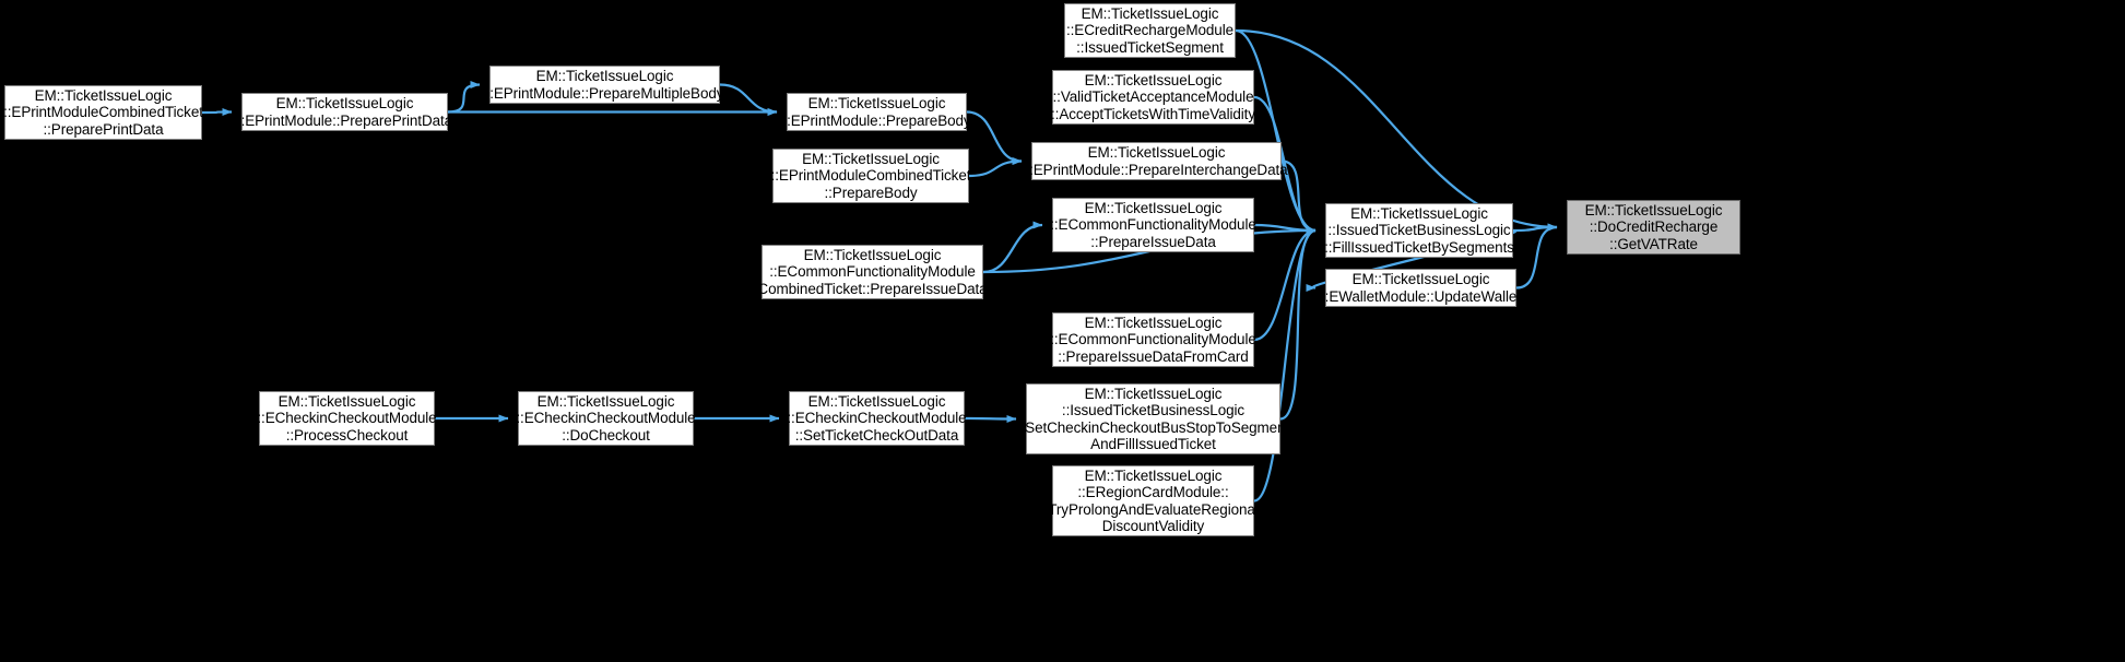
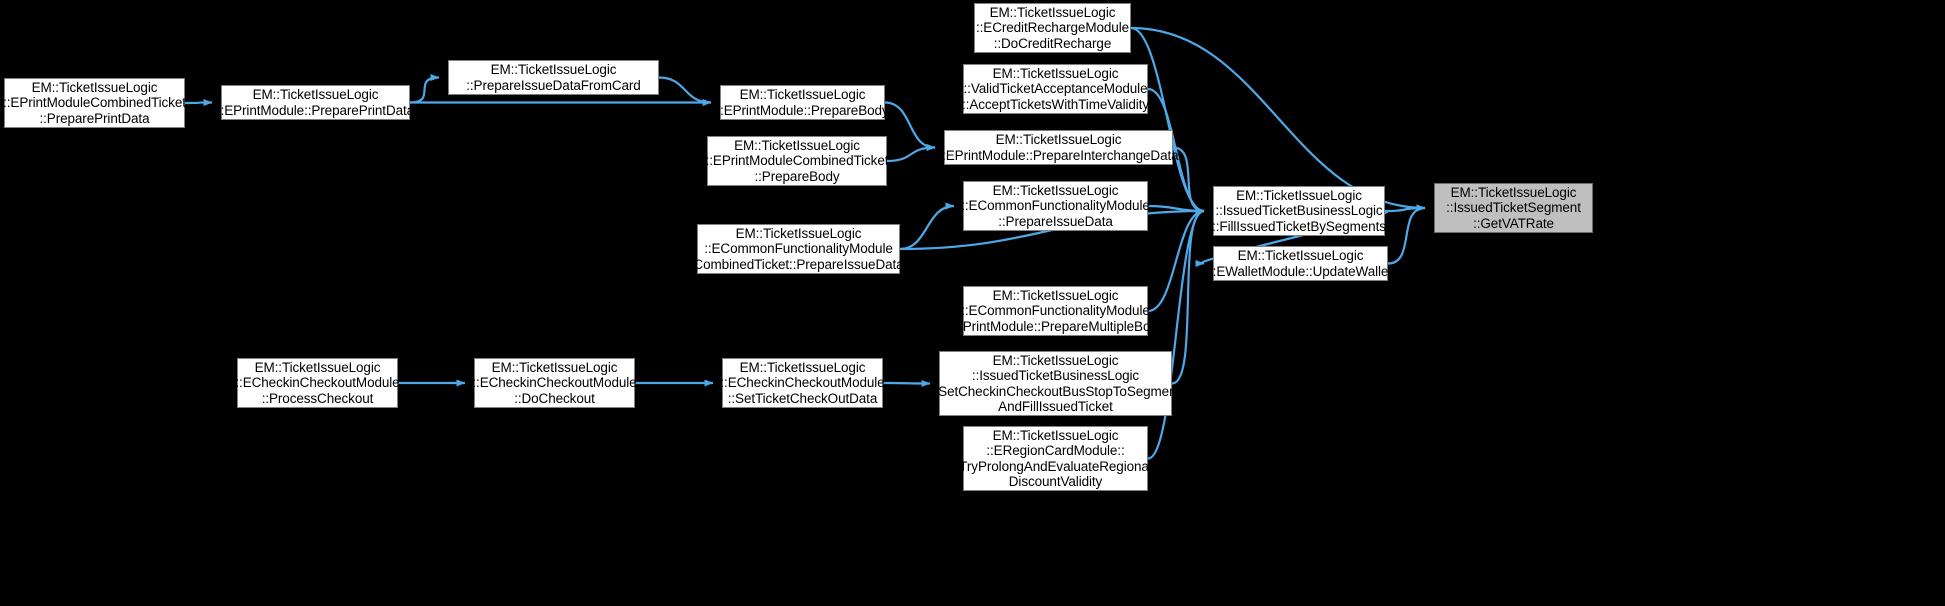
  EM::TicketIssueLogic
  ::EPrintModuleCombinedTicket
  ::PreparePrintData
  EM::TicketIssueLogic
  ::EPrintModule::PreparePrintData
  EM::TicketIssueLogic
- ::EPrintModule::PrepareMultipleBody
+ ::PrepareIssueDataFromCard
  EM::TicketIssueLogic
  ::EPrintModule::PrepareBody
  EM::TicketIssueLogic
  ::EPrintModuleCombinedTicket
  ::PrepareBody
  EM::TicketIssueLogic
  ::ECommonFunctionalityModule
  CombinedTicket::PrepareIssueData
  EM::TicketIssueLogic
  ::ECheckinCheckoutModule
  ::ProcessCheckout
  EM::TicketIssueLogic
  ::ECheckinCheckoutModule
  ::DoCheckout
  EM::TicketIssueLogic
  ::ECheckinCheckoutModule
  ::SetTicketCheckOutData
  EM::TicketIssueLogic
  ::ECreditRechargeModule
- ::IssuedTicketSegment
+ ::DoCreditRecharge
  EM::TicketIssueLogic
  ::ValidTicketAcceptanceModule
  ::AcceptTicketsWithTimeValidity
  EM::TicketIssueLogic
  ::EPrintModule::PrepareInterchangeData
  EM::TicketIssueLogic
  ::ECommonFunctionalityModule
  ::PrepareIssueData
  EM::TicketIssueLogic
  ::ECommonFunctionalityModule
- ::PrepareIssueDataFromCard
+ ::EPrintModule::PrepareMultipleBody
  EM::TicketIssueLogic
  ::IssuedTicketBusinessLogic
  ::SetCheckinCheckoutBusStopToSegment
  AndFillIssuedTicket
  EM::TicketIssueLogic
  ::ERegionCardModule::
  TryProlongAndEvaluateRegional
  DiscountValidity
  EM::TicketIssueLogic
  ::IssuedTicketBusinessLogic
  ::FillIssuedTicketBySegments
  EM::TicketIssueLogic
  ::EWalletModule::UpdateWallet
  EM::TicketIssueLogic
- ::DoCreditRecharge
+ ::IssuedTicketSegment
  ::GetVATRate
